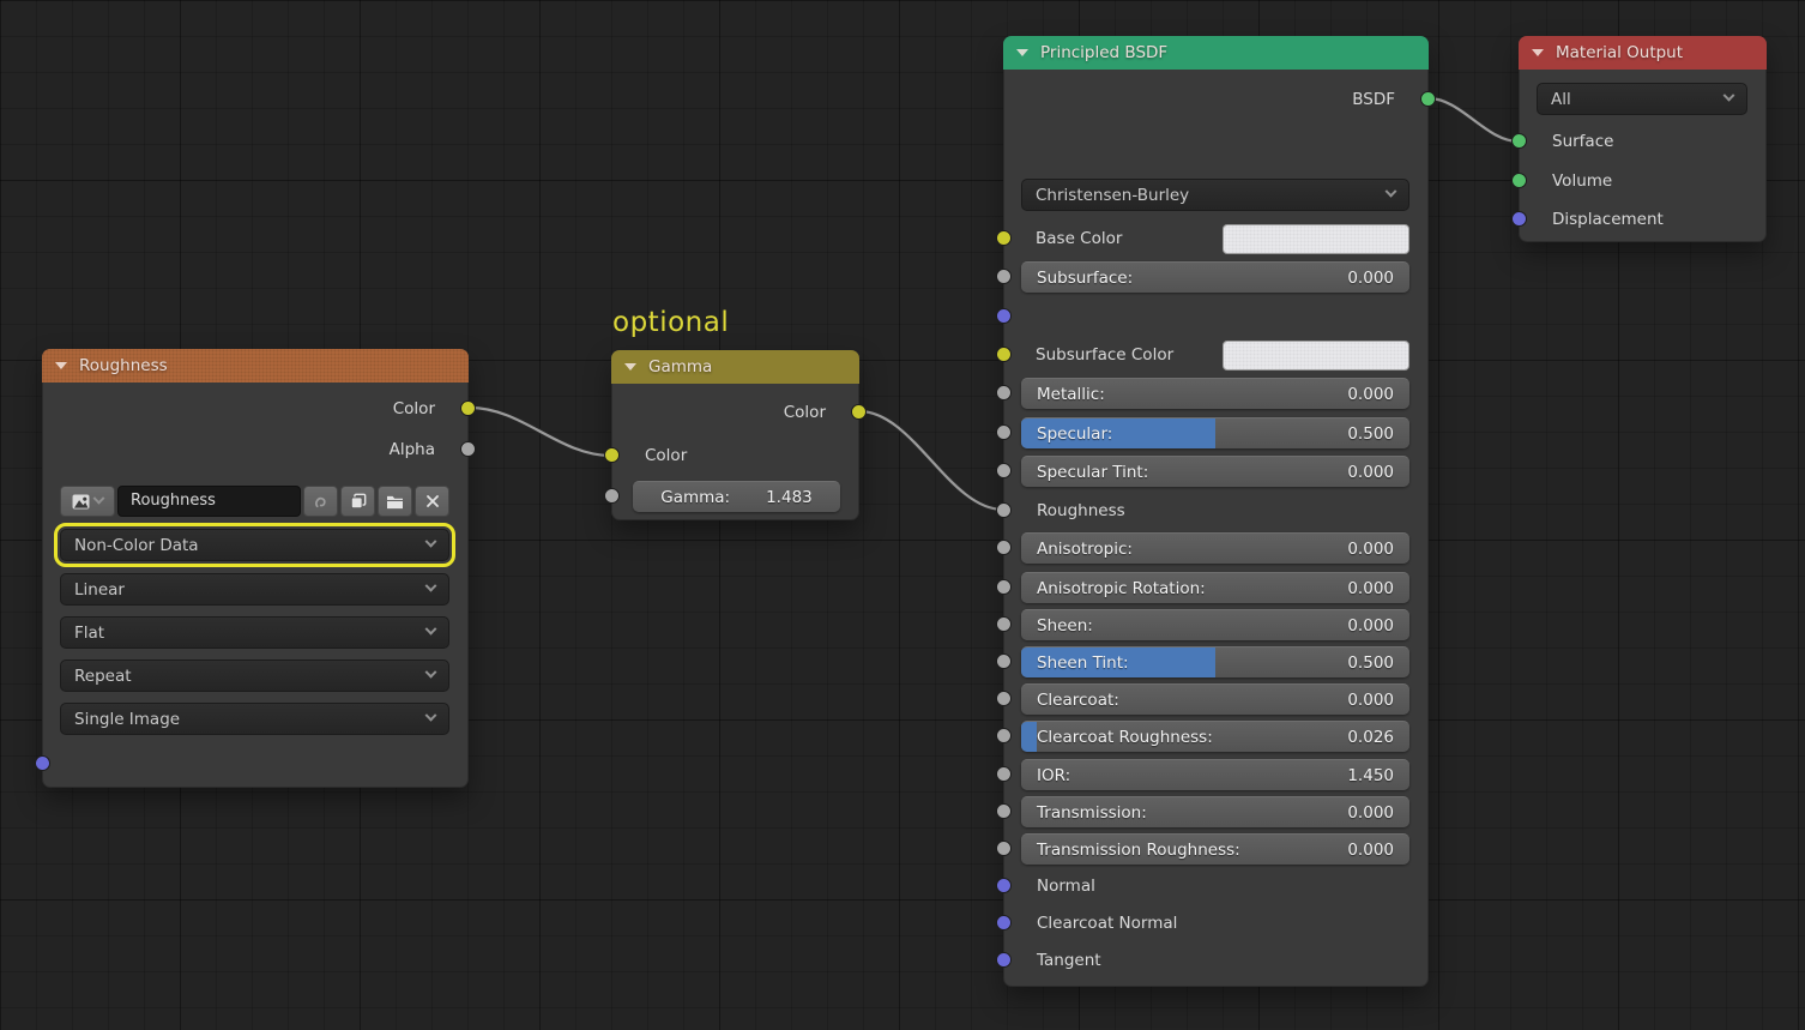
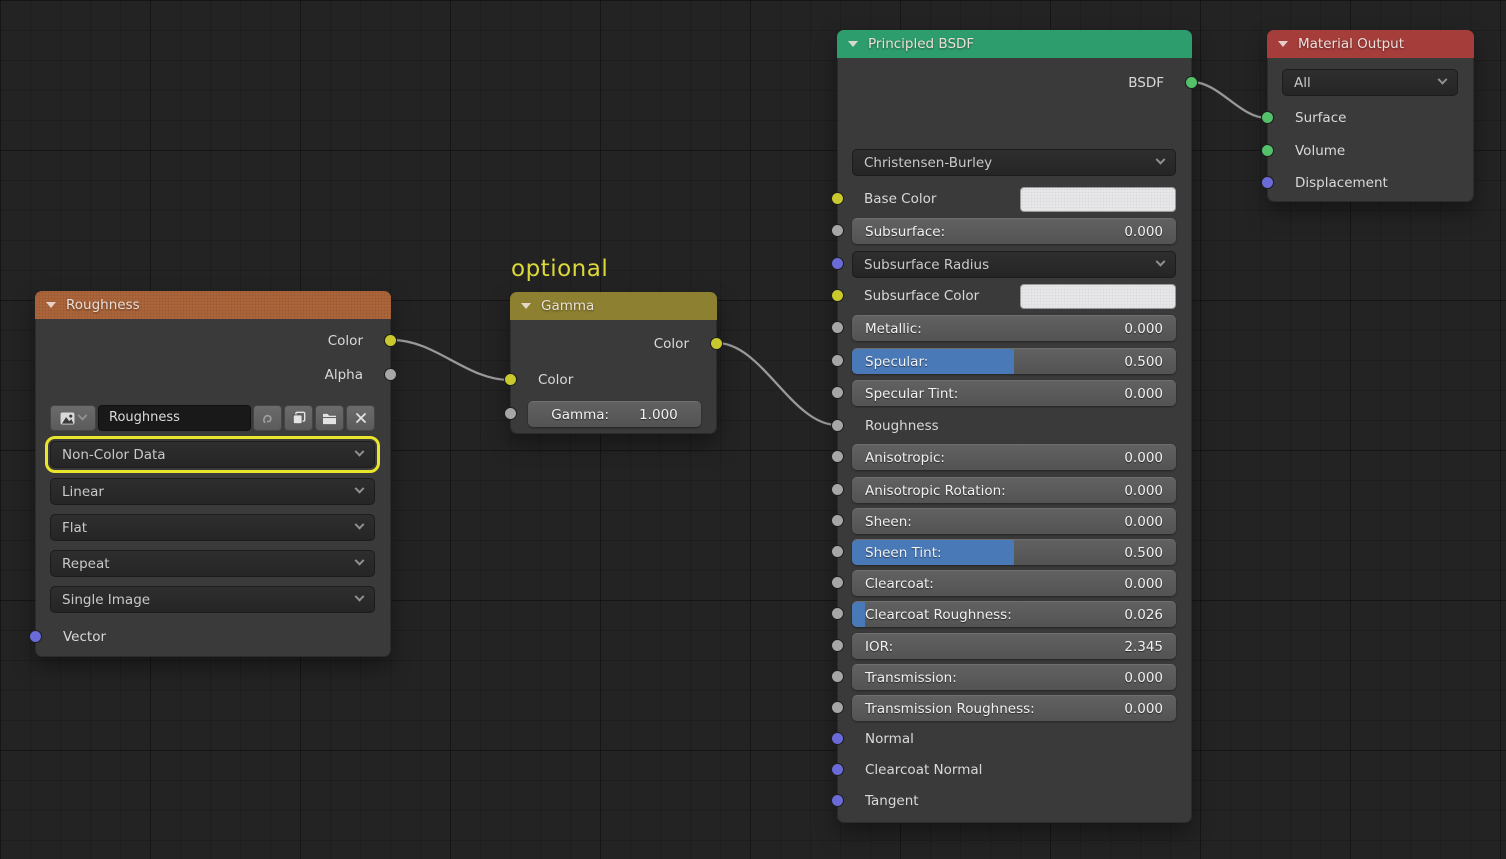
  optional
  Roughness
  Color
  Alpha
  Roughness
  Non-Color Data
  Linear
  Flat
  Repeat
  Single Image
+ Vector
  Gamma
  Color
  Color
  Gamma:
- 1.483
+ 1.000
  Principled BSDF
  BSDF
  Christensen-Burley
  Base Color
  Subsurface:
  0.000
+ Subsurface Radius
  Subsurface Color
  Metallic:
  0.000
  Specular:
  0.500
  Specular Tint:
  0.000
  Roughness
  Anisotropic:
  0.000
  Anisotropic Rotation:
  0.000
  Sheen:
  0.000
  Sheen Tint:
  0.500
  Clearcoat:
  0.000
  Clearcoat Roughness:
  0.026
  IOR:
- 1.450
+ 2.345
  Transmission:
  0.000
  Transmission Roughness:
  0.000
  Normal
  Clearcoat Normal
  Tangent
  Material Output
  All
  Surface
  Volume
  Displacement
